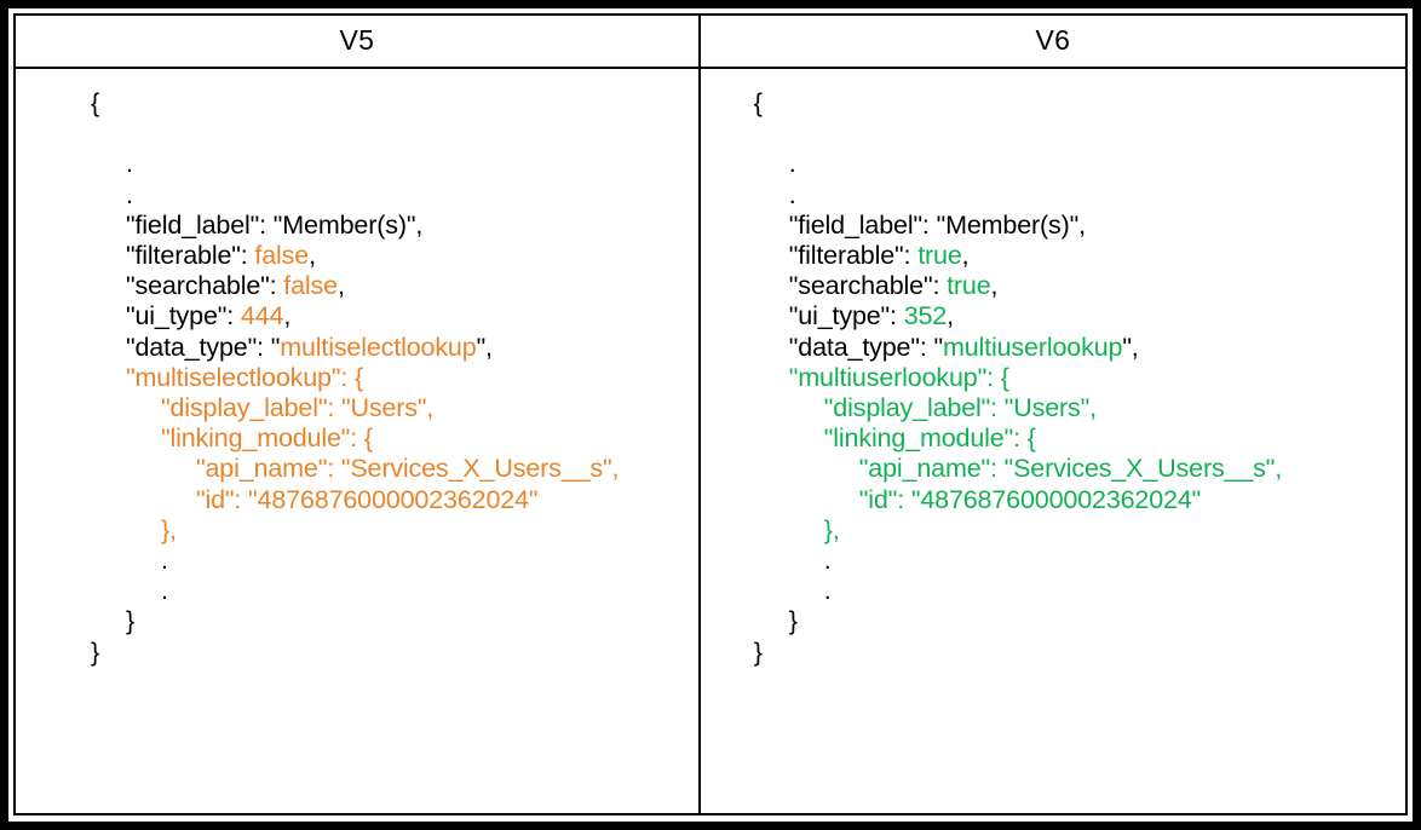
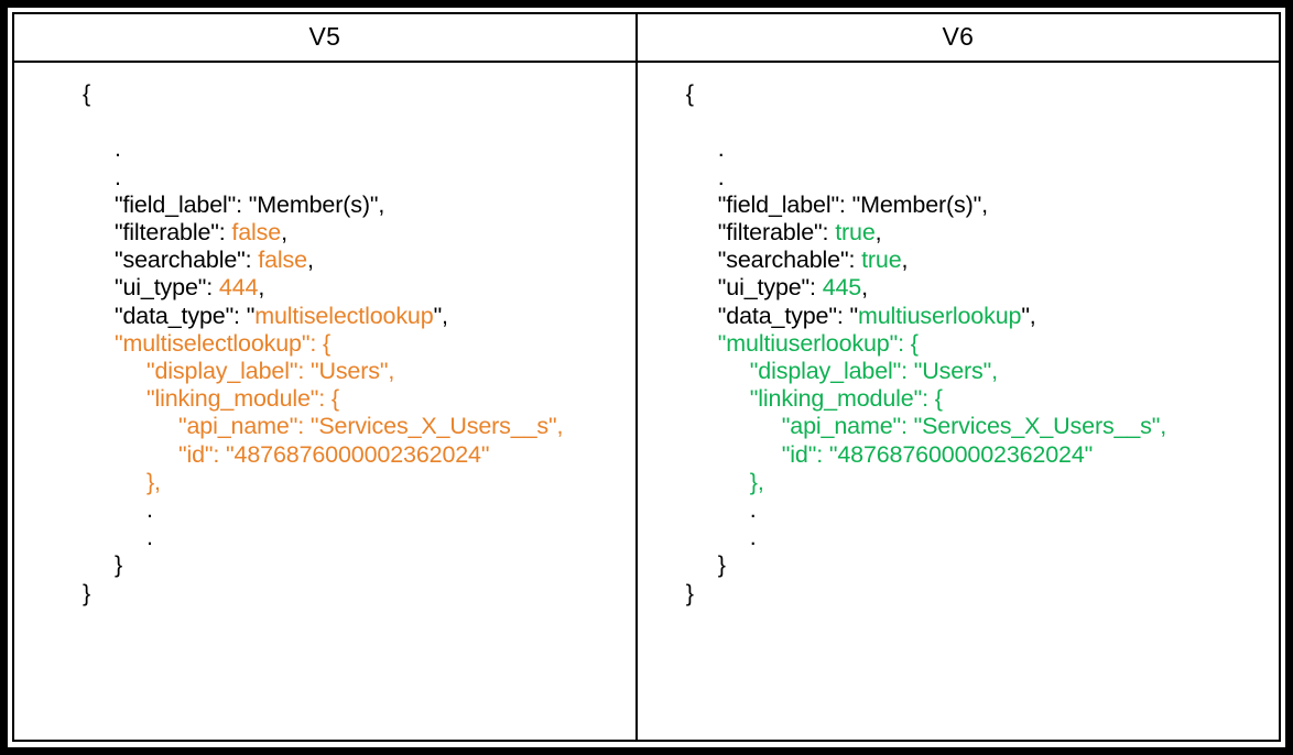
  V5	V6
- { .."field_label": "Member(s)","filterable": false,"searchable": false,"ui_type": 444,"data_type": "multiselectlookup","multiselectlookup": {"display_label": "Users","linking_module": {"api_name": "Services_X_Users__s","id": "4876876000002362024"},..}}	{ .."field_label": "Member(s)","filterable": true,"searchable": true,"ui_type": 352,"data_type": "multiuserlookup","multiuserlookup": {"display_label": "Users","linking_module": {"api_name": "Services_X_Users__s","id": "4876876000002362024"},..}}
+ { .."field_label": "Member(s)","filterable": false,"searchable": false,"ui_type": 444,"data_type": "multiselectlookup","multiselectlookup": {"display_label": "Users","linking_module": {"api_name": "Services_X_Users__s","id": "4876876000002362024"},..}}	{ .."field_label": "Member(s)","filterable": true,"searchable": true,"ui_type": 445,"data_type": "multiuserlookup","multiuserlookup": {"display_label": "Users","linking_module": {"api_name": "Services_X_Users__s","id": "4876876000002362024"},..}}
